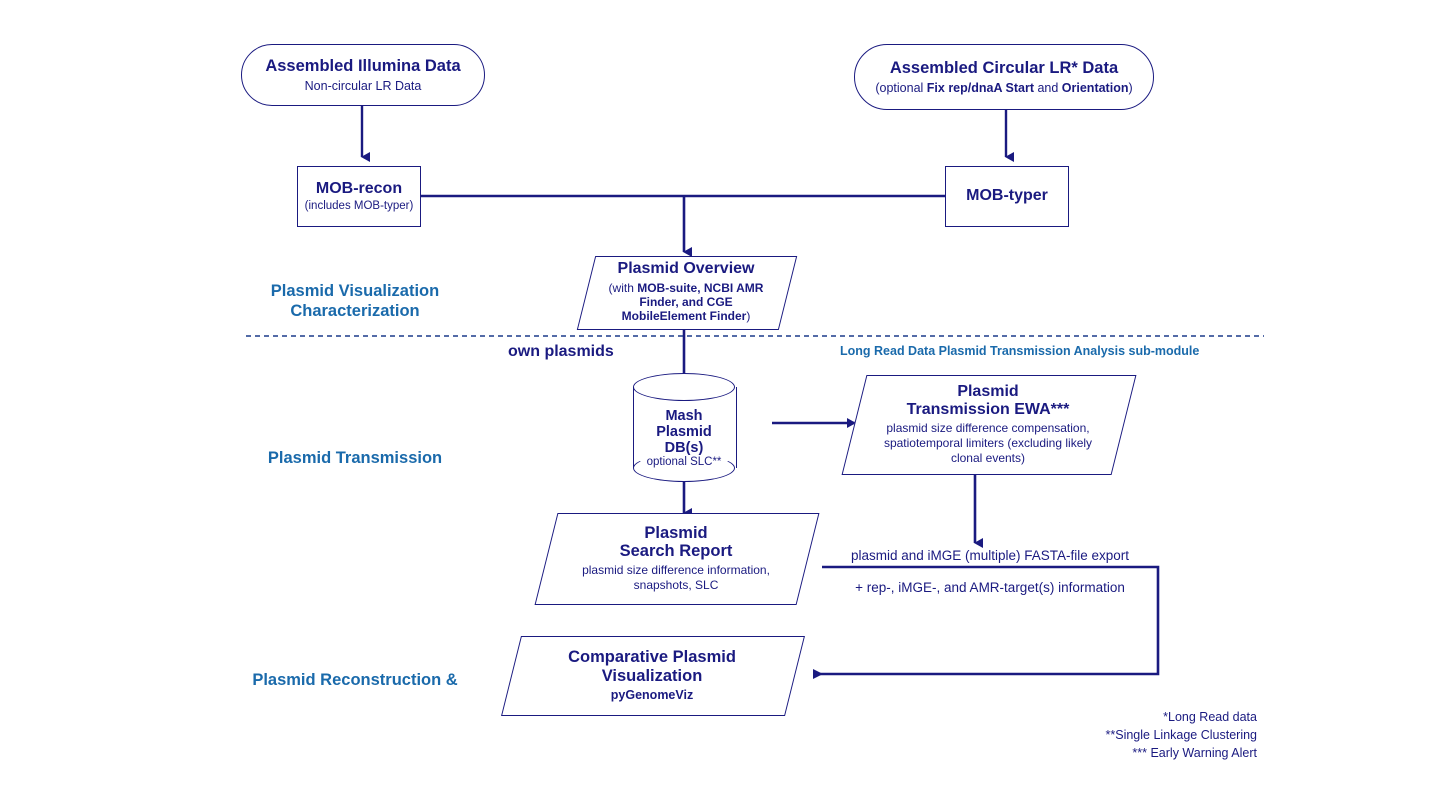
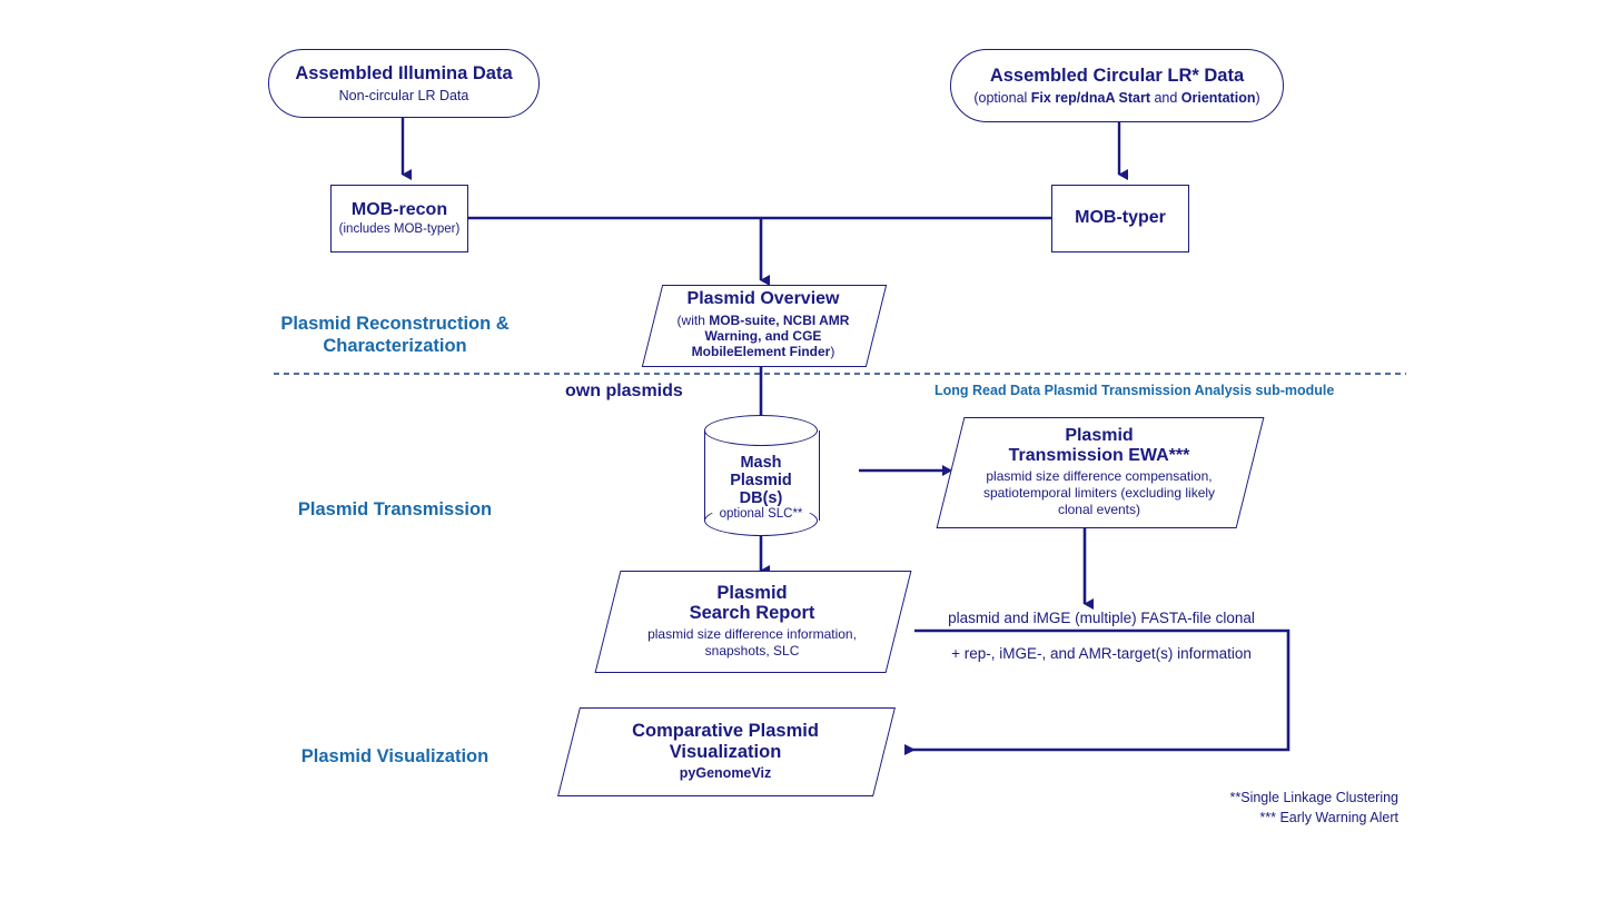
  Assembled Illumina Data
  Non-circular LR Data
  Assembled Circular LR* Data
  (optional Fix rep/dnaA Start and Orientation)
  MOB-recon
  (includes MOB-typer)
  MOB-typer
  Plasmid Overview
- (with MOB-suite, NCBI AMR Finder, and CGE MobileElement Finder)
+ (with MOB-suite, NCBI AMR Warning, and CGE MobileElement Finder)
  Mash
  Plasmid
  DB(s)
  optional SLC**
  Plasmid
  Transmission EWA***
  plasmid size difference compensation, spatiotemporal limiters (excluding likely clonal events)
  Plasmid
  Search Report
  plasmid size difference information, snapshots, SLC
  Comparative Plasmid
  Visualization
  pyGenomeViz
- Plasmid Visualization
+ Plasmid Reconstruction &
  Characterization
  Plasmid Transmission
- Plasmid Reconstruction &
+ Plasmid Visualization
  own plasmids
  Long Read Data Plasmid Transmission Analysis sub-module
- plasmid and iMGE (multiple) FASTA-file export
+ plasmid and iMGE (multiple) FASTA-file clonal
  + rep-, iMGE-, and AMR-target(s) information
- *Long Read data
  **Single Linkage Clustering
  *** Early Warning Alert
